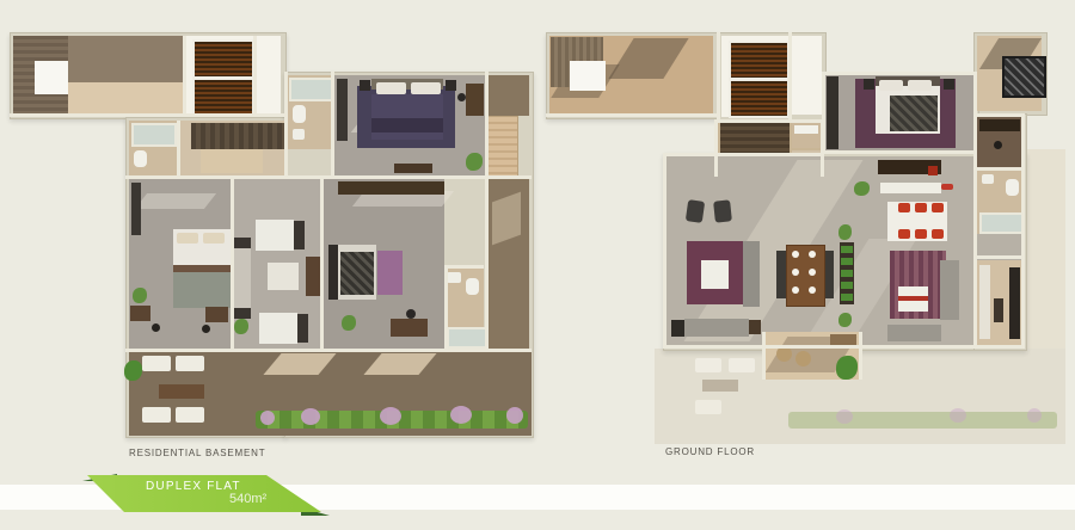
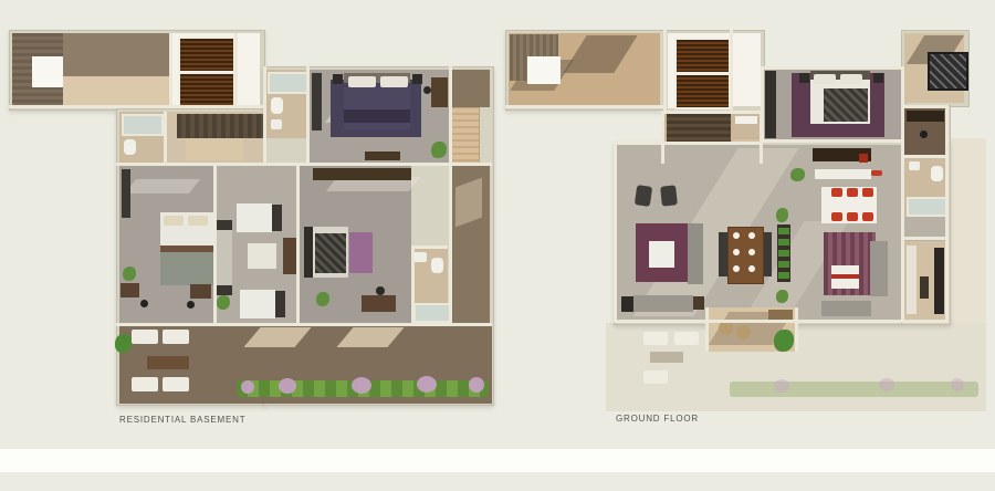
  RESIDENTIAL BASEMENT
  GROUND FLOOR
- DUPLEX FLAT
- 540m²
